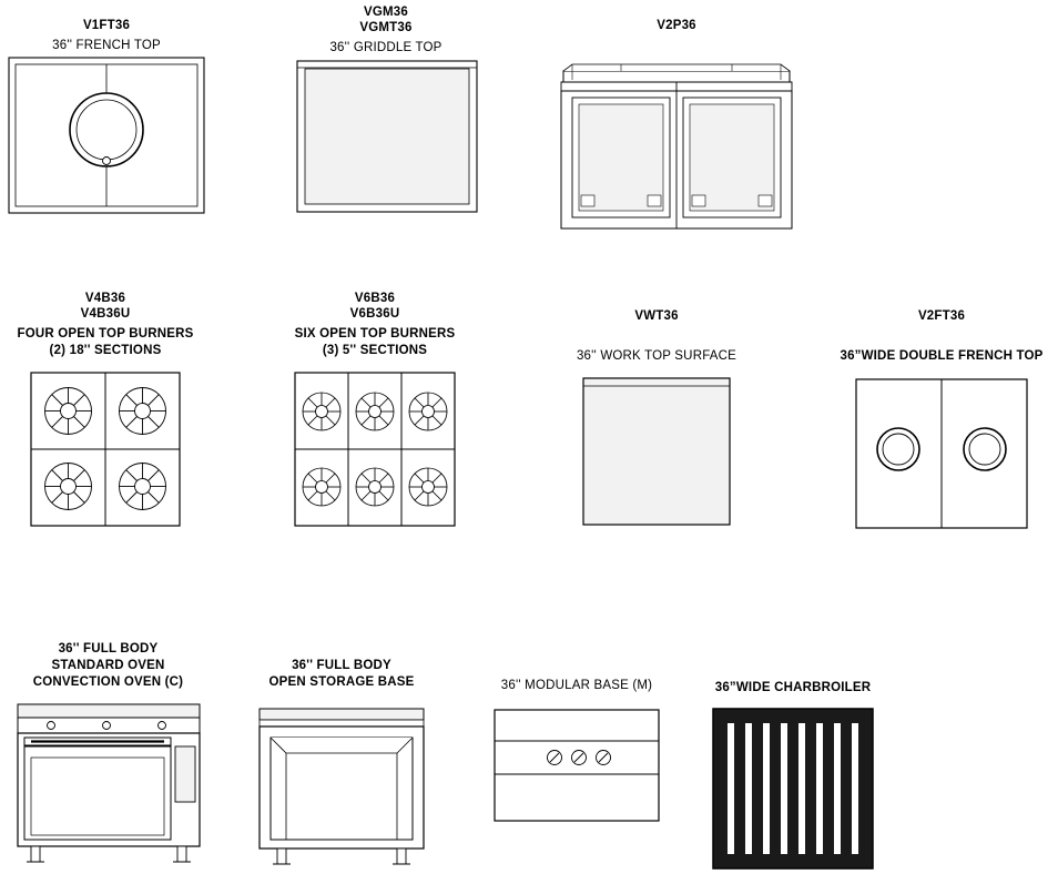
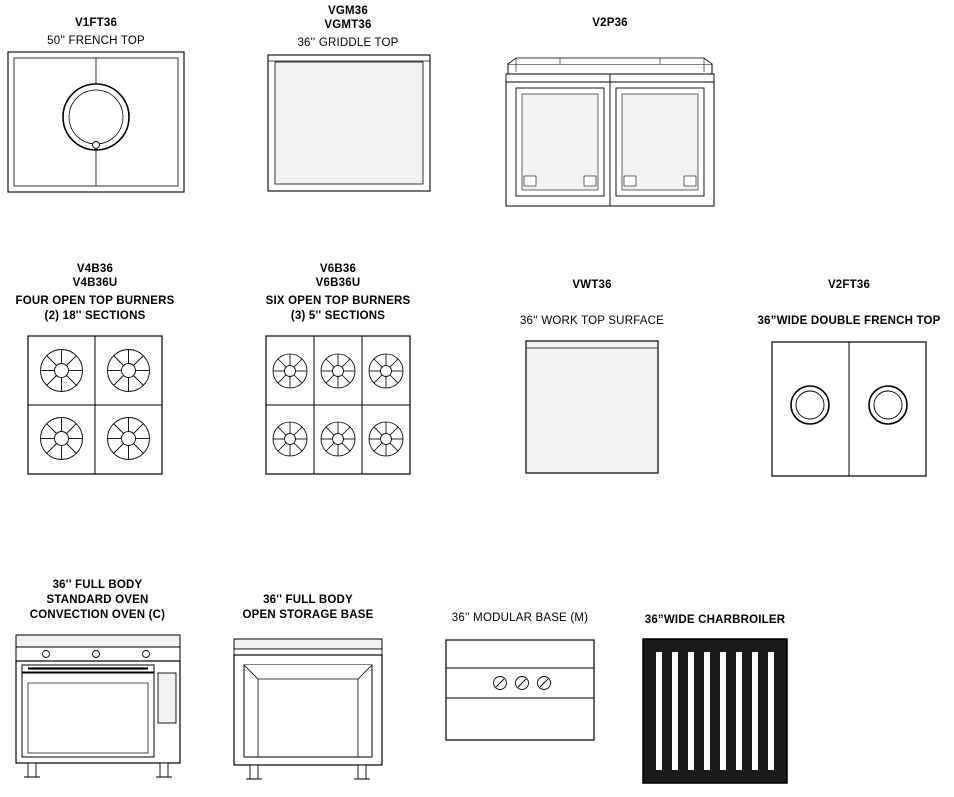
  V1FT36
- 36'' FRENCH TOP
+ 50'' FRENCH TOP
  VGM36
  VGMT36
  36'' GRIDDLE TOP
  V2P36
  V4B36
  V4B36U
  FOUR OPEN TOP BURNERS
  (2) 18'' SECTIONS
  V6B36
  V6B36U
  SIX OPEN TOP BURNERS
  (3) 5'' SECTIONS
  VWT36
  36'' WORK TOP SURFACE
  V2FT36
  36”WIDE DOUBLE FRENCH TOP
  36'' FULL BODY
  STANDARD OVEN
  CONVECTION OVEN (C)
  36'' FULL BODY
  OPEN STORAGE BASE
  36'' MODULAR BASE (M)
  36”WIDE CHARBROILER
